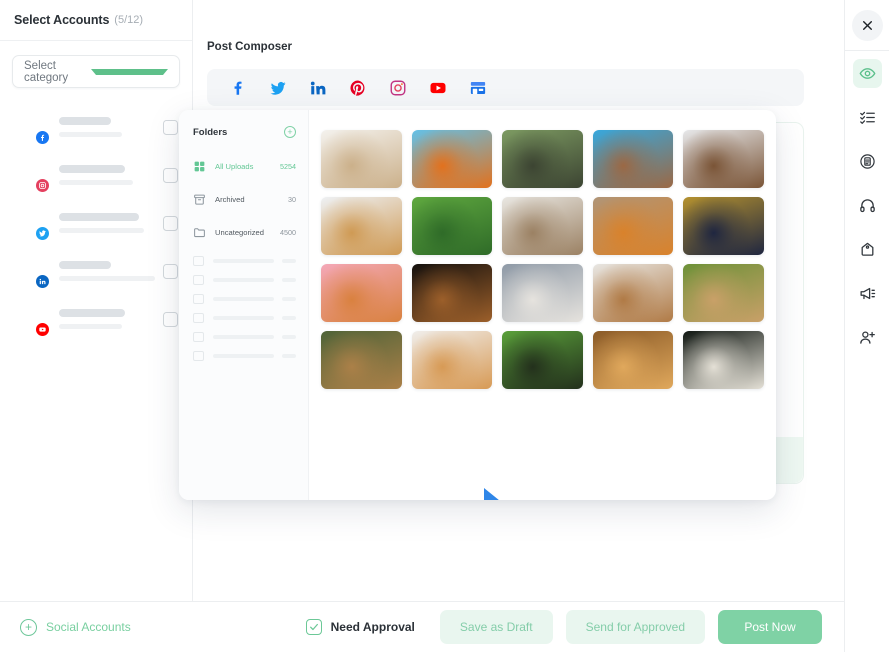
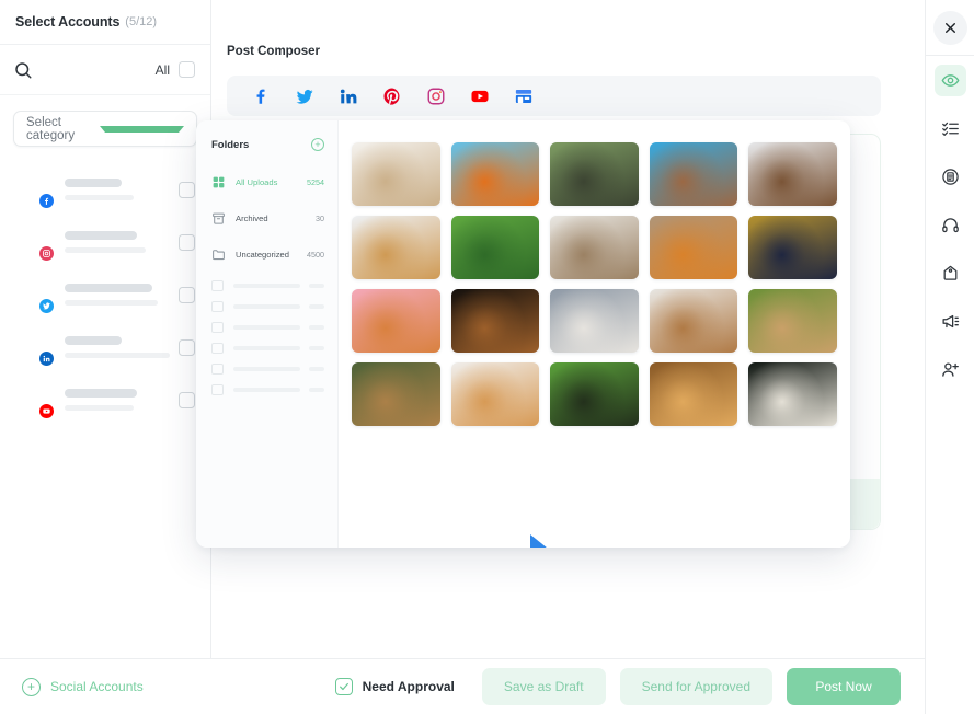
  Select Accounts
  (5/12)
+ All
  Select category
  +
  Social Accounts
  Post Composer
  Folders
  +
  All Uploads
  5254
  Archived
  30
  Uncategorized
  4500
  Need Approval
  Save as Draft
  Send for Approved
  Post Now
